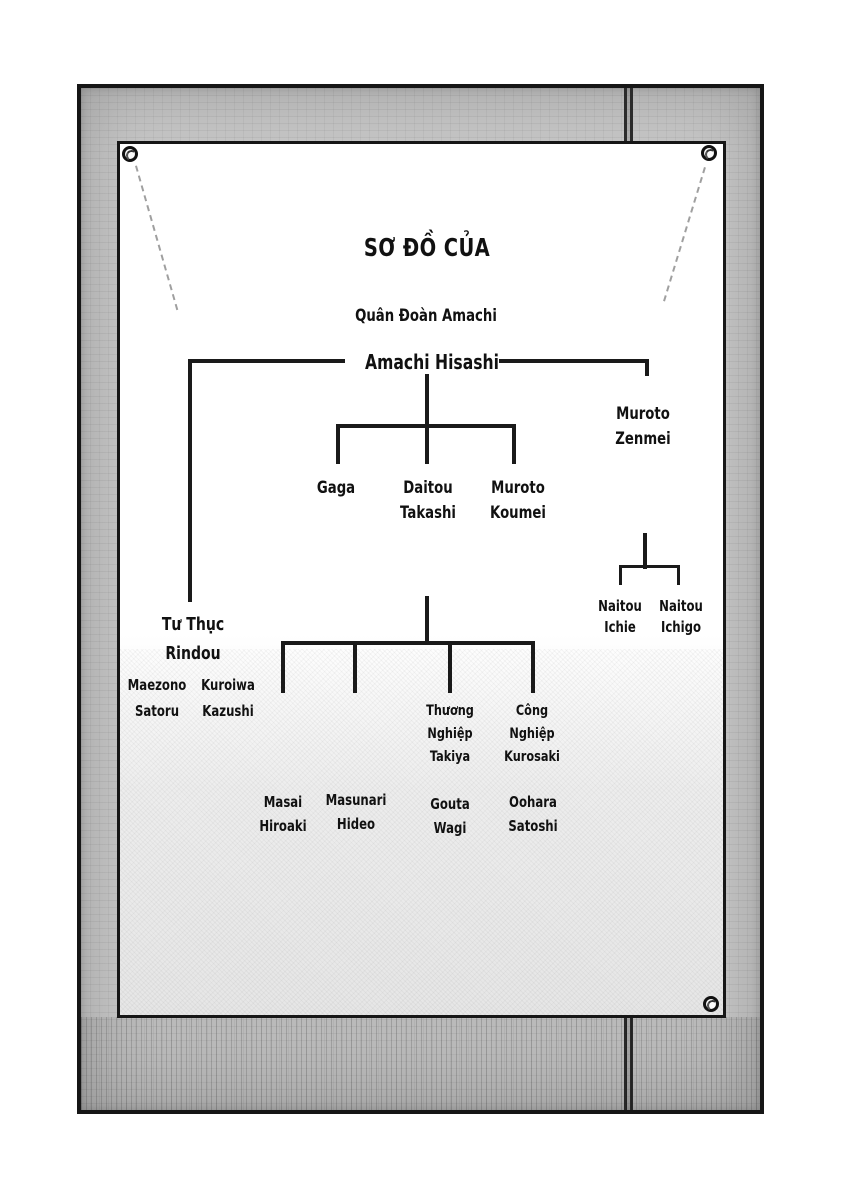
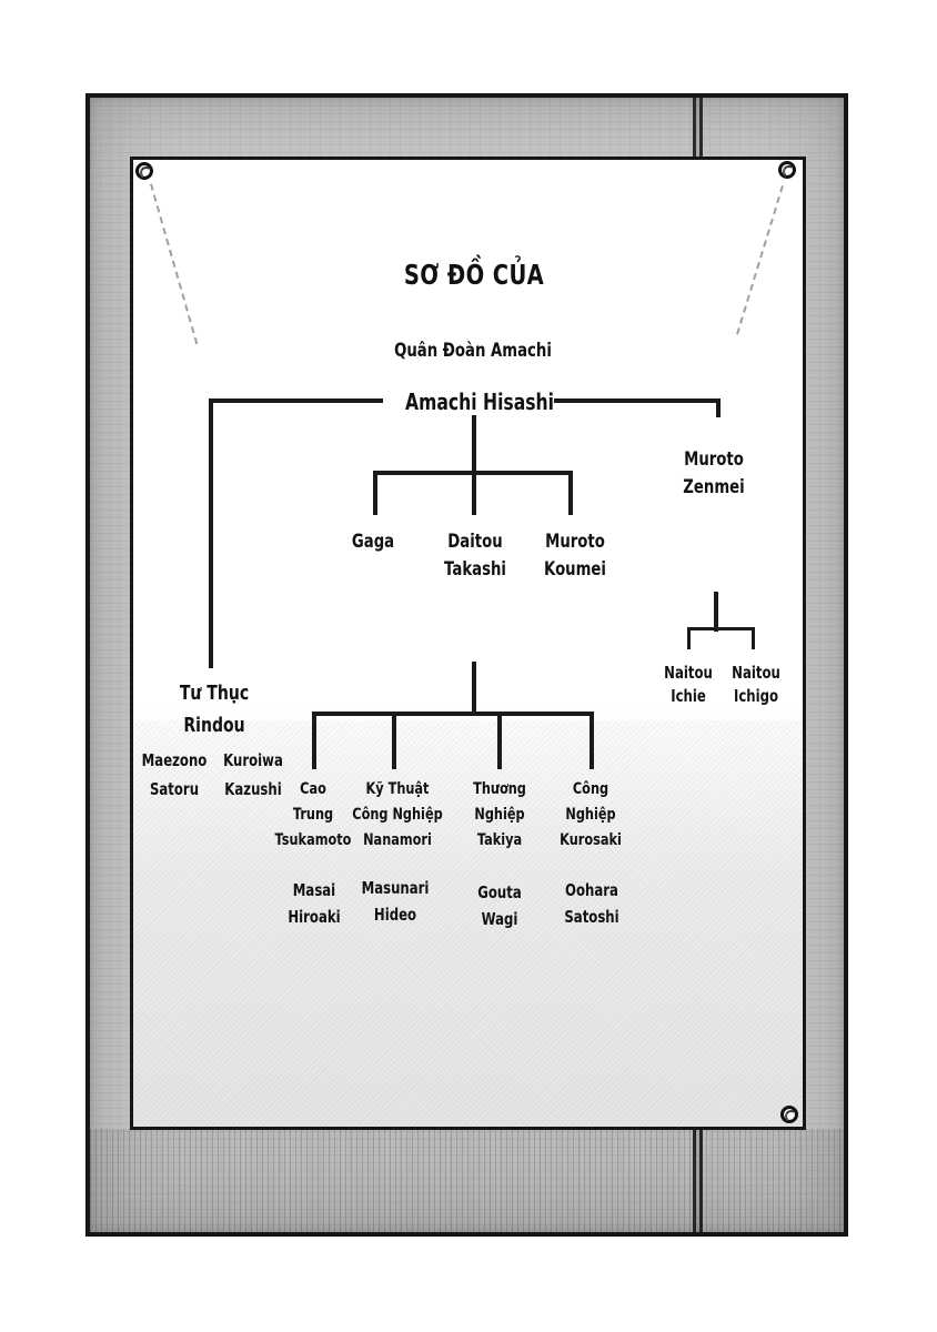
  SƠ ĐỒ CỦA
  Quân Đoàn Amachi
  Amachi Hisashi
  Gaga
  Daitou
  Takashi
  Muroto
  Koumei
  Muroto
  Zenmei
  Naitou
  Ichie
  Naitou
  Ichigo
  Tư Thục
  Rindou
  Maezono
  Satoru
  Kuroiwa
  Kazushi
+ Cao
+ Trung
+ Tsukamoto
+ Kỹ Thuật
+ Công Nghiệp
+ Nanamori
  Thương
  Nghiệp
  Takiya
  Công
  Nghiệp
  Kurosaki
  Masai
  Hiroaki
  Masunari
  Hideo
  Gouta
  Wagi
  Oohara
  Satoshi
